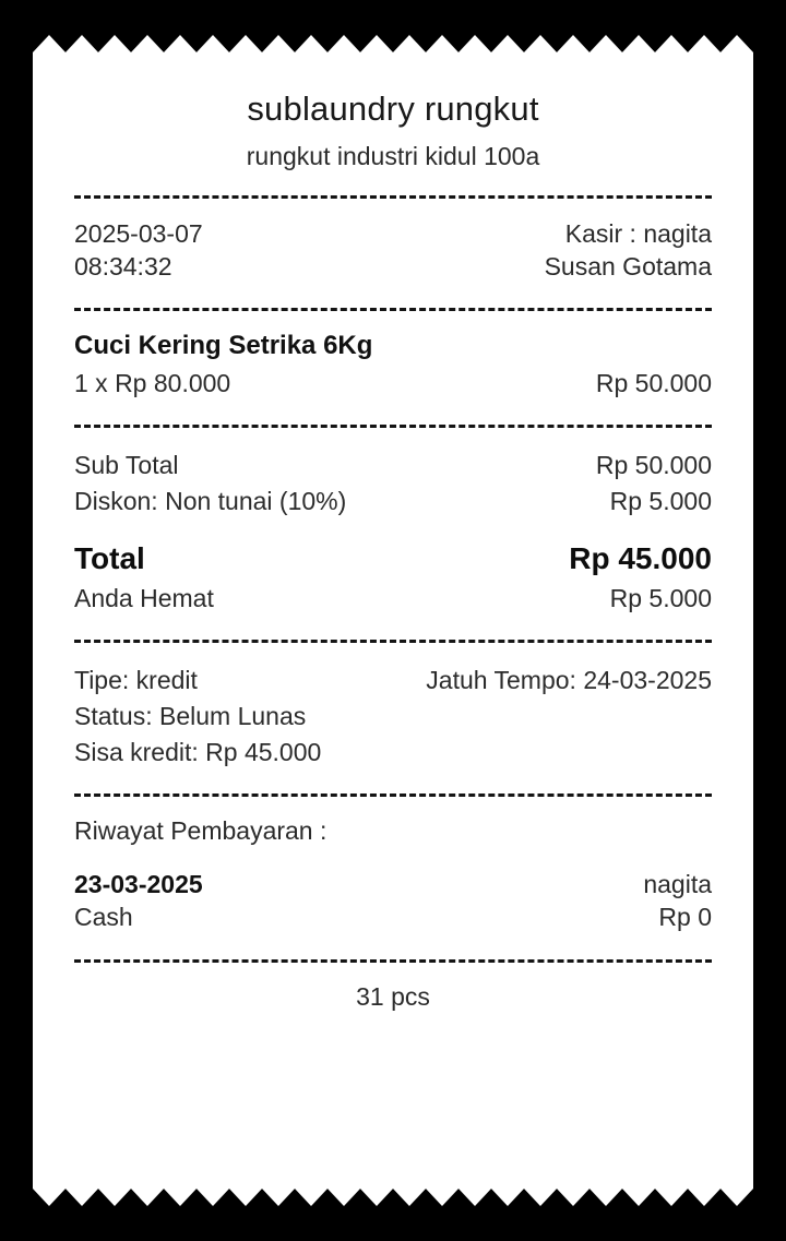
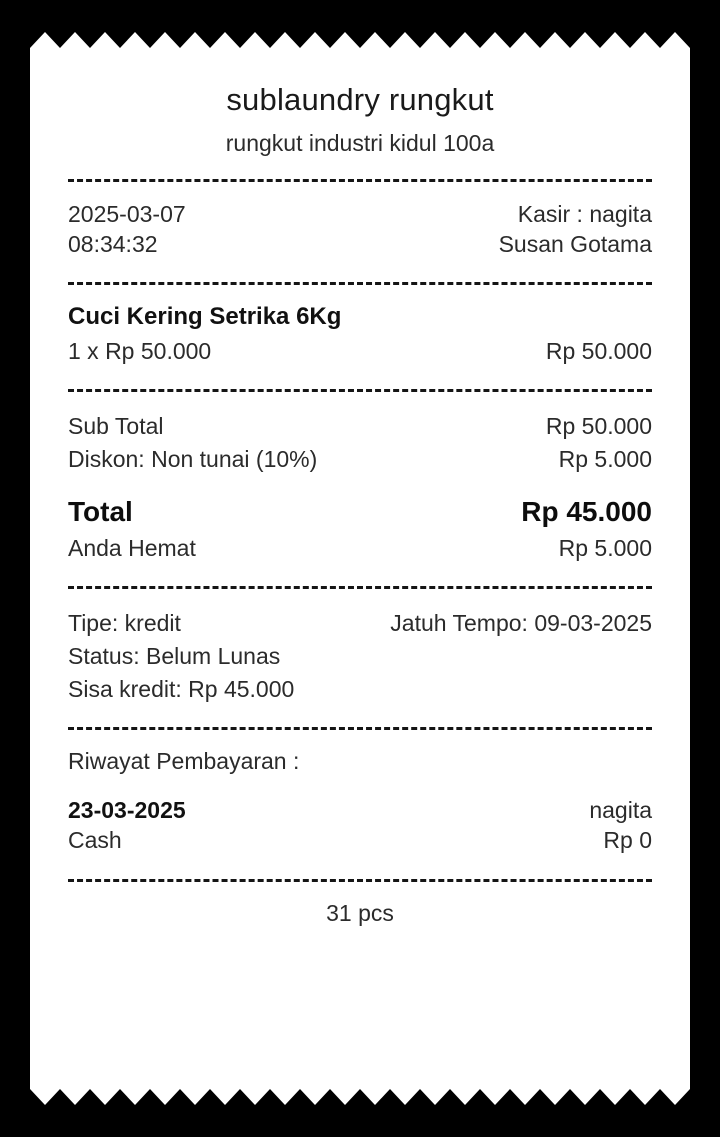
  sublaundry rungkut
  rungkut industri kidul 100a
  2025-03-07
  Kasir : nagita
  08:34:32
  Susan Gotama
  Cuci Kering Setrika 6Kg
- 1 x Rp 80.000
+ 1 x Rp 50.000
  Rp 50.000
  Sub Total
  Rp 50.000
  Diskon: Non tunai (10%)
  Rp 5.000
  Total
  Rp 45.000
  Anda Hemat
  Rp 5.000
  Tipe: kredit
- Jatuh Tempo: 24-03-2025
+ Jatuh Tempo: 09-03-2025
  Status: Belum Lunas
  Sisa kredit: Rp 45.000
  Riwayat Pembayaran :
  23-03-2025
  nagita
  Cash
  Rp 0
  31 pcs
